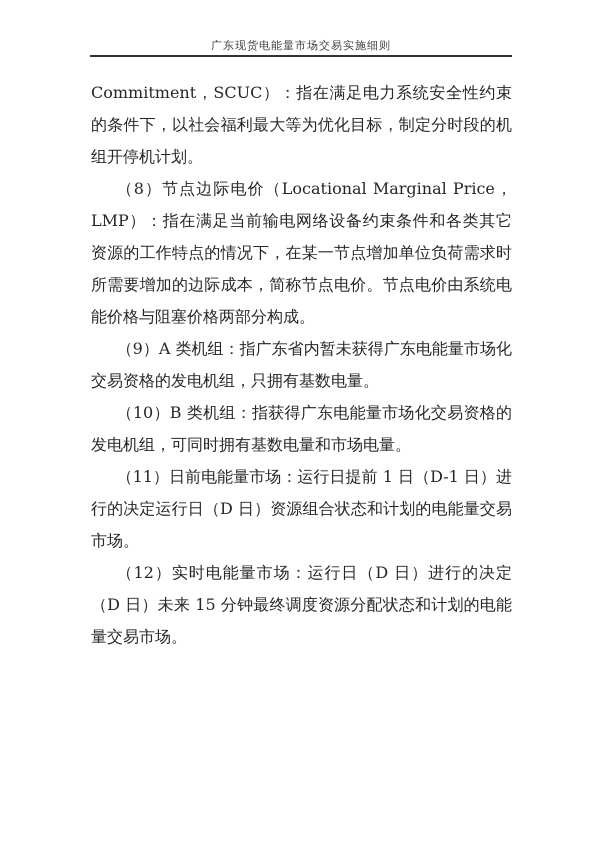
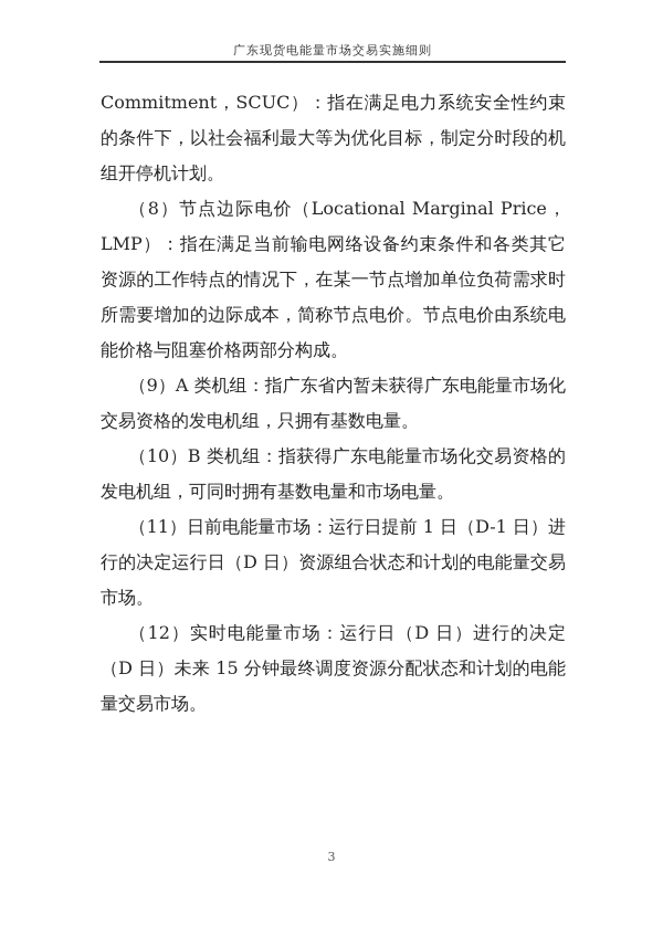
  广东现货电能量市场交易实施细则
  Commitment，SCUC）：指在满足电力系统安全性约束的条件下，以社会福利最大等为优化目标，制定分时段的机组开停机计划。
  （8）节点边际电价（Locational Marginal Price，LMP）：指在满足当前输电网络设备约束条件和各类其它资源的工作特点的情况下，在某一节点增加单位负荷需求时所需要增加的边际成本，简称节点电价。节点电价由系统电能价格与阻塞价格两部分构成。
  （9）A 类机组：指广东省内暂未获得广东电能量市场化交易资格的发电机组，只拥有基数电量。
  （10）B 类机组：指获得广东电能量市场化交易资格的发电机组，可同时拥有基数电量和市场电量。
  （11）日前电能量市场：运行日提前 1 日（D-1 日）进行的决定运行日（D 日）资源组合状态和计划的电能量交易市场。
  （12）实时电能量市场：运行日（D 日）进行的决定（D 日）未来 15 分钟最终调度资源分配状态和计划的电能量交易市场。
+ 3
